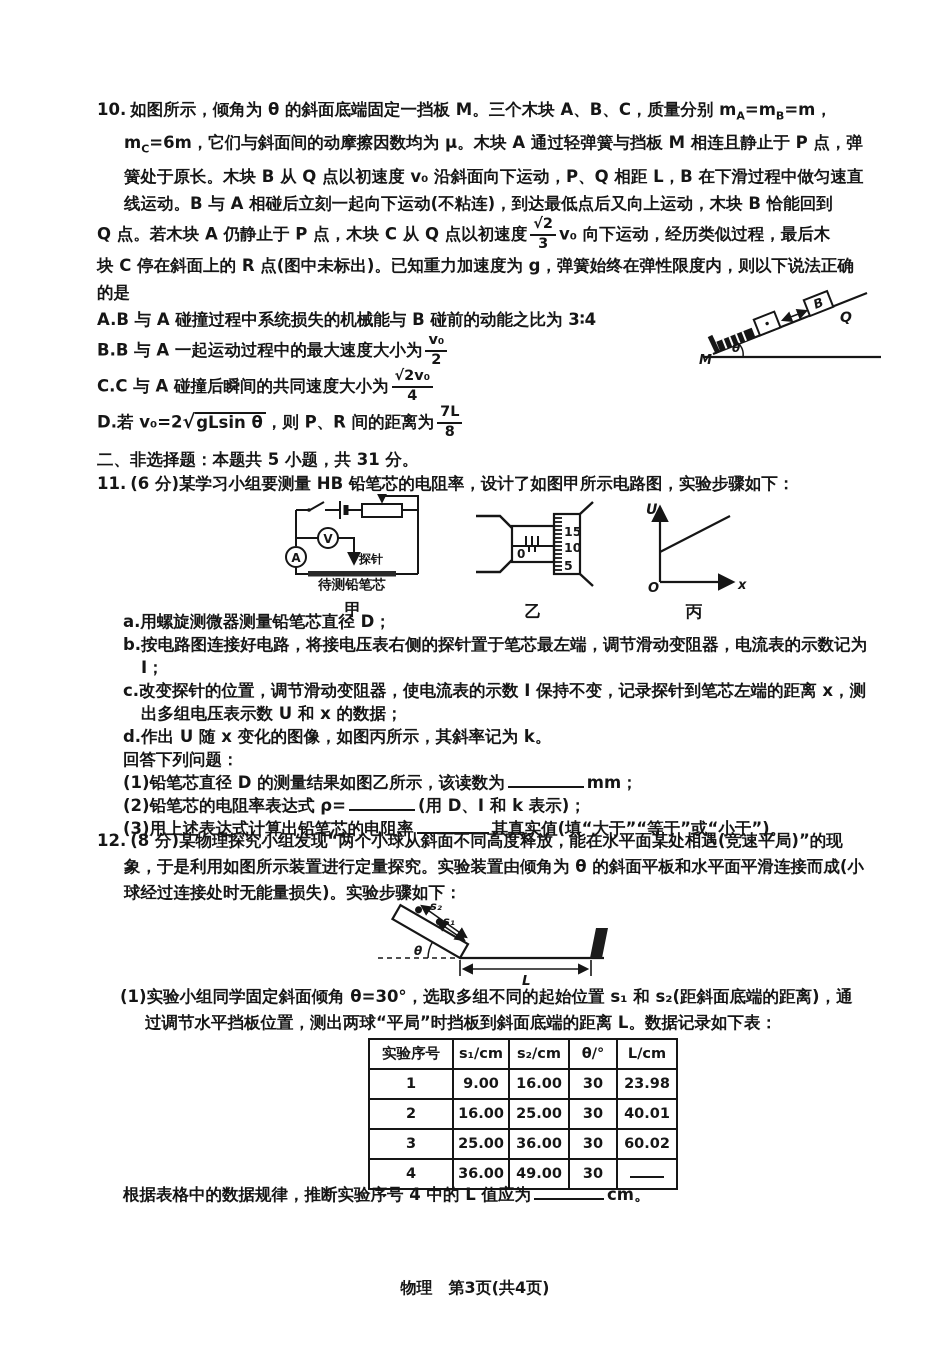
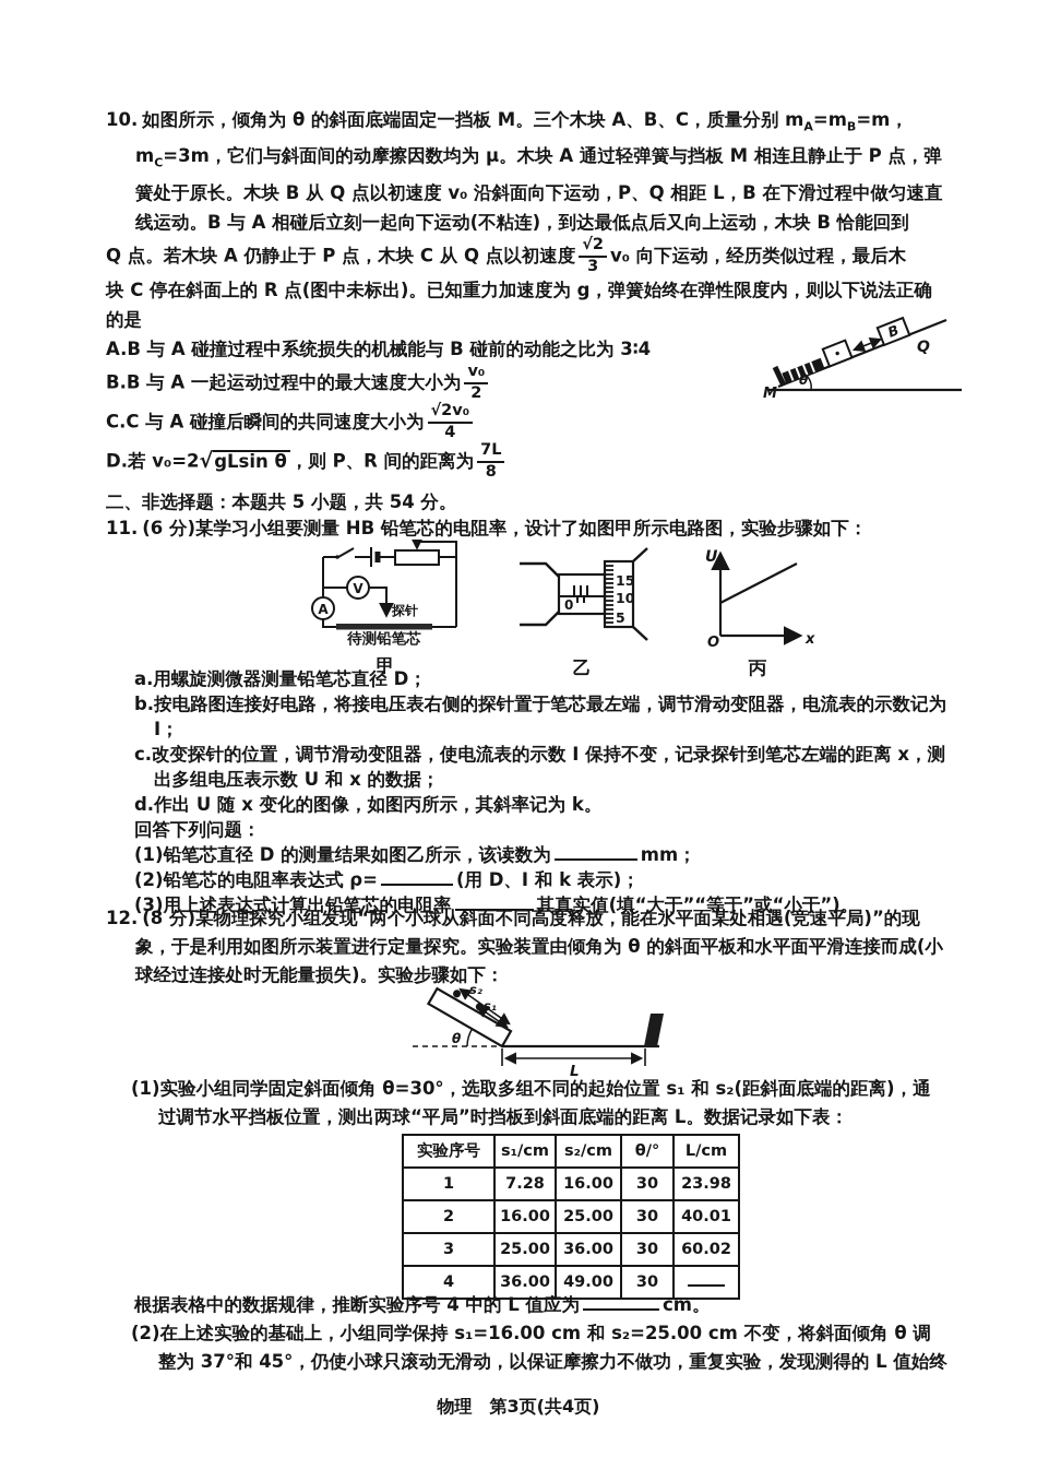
- 10. 如图所示，倾角为 θ 的斜面底端固定一挡板 M。三个木块 A、B、C，质量分别 mA=mB=m，mC=6m，它们与斜面间的动摩擦因数均为 μ。木块 A 通过轻弹簧与挡板 M 相连且静止于 P 点，弹簧处于原长。木块 B 从 Q 点以初速度 v₀ 沿斜面向下运动，P、Q 相距 L，B 在下滑过程中做匀速直线运动。B 与 A 相碰后立刻一起向下运动(不粘连)，到达最低点后又向上运动，木块 B 恰能回到
+ 10. 如图所示，倾角为 θ 的斜面底端固定一挡板 M。三个木块 A、B、C，质量分别 mA=mB=m，mC=3m，它们与斜面间的动摩擦因数均为 μ。木块 A 通过轻弹簧与挡板 M 相连且静止于 P 点，弹簧处于原长。木块 B 从 Q 点以初速度 v₀ 沿斜面向下运动，P、Q 相距 L，B 在下滑过程中做匀速直线运动。B 与 A 相碰后立刻一起向下运动(不粘连)，到达最低点后又向上运动，木块 B 恰能回到
  Q 点。若木块 A 仍静止于 P 点，木块 C 从 Q 点以初速度
  √2
  3
  v₀ 向下运动，经历类似过程，最后木
  块 C 停在斜面上的 R 点(图中未标出)。已知重力加速度为 g，弹簧始终在弹性限度内，则以下说法正确的是
  A.B 与 A 碰撞过程中系统损失的机械能与 B 碰前的动能之比为 3∶4
  B.B 与 A 一起运动过程中的最大速度大小为
  v₀
  2
  C.C 与 A 碰撞后瞬间的共同速度大小为
  √2v₀
  4
  D.若 v₀=2√gLsin θ ，则 P、R 间的距离为
  7L
  8
  M
  Q
  θ
- 二、非选择题：本题共 5 小题，共 31 分。
+ 二、非选择题：本题共 5 小题，共 54 分。
  11. (6 分)某学习小组要测量 HB 铅笔芯的电阻率，设计了如图甲所示电路图，实验步骤如下：
  A
  V
  探针
  待测铅笔芯
  甲
  0
  15
  10
  5
  乙
  U
  x
  O
  丙
  a.用螺旋测微器测量铅笔芯直径 D；
  b.按电路图连接好电路，将接电压表右侧的探针置于笔芯最左端，调节滑动变阻器，电流表的示数记为 I；
  c.改变探针的位置，调节滑动变阻器，使电流表的示数 I 保持不变，记录探针到笔芯左端的距离 x，测出多组电压表示数 U 和 x 的数据；
  d.作出 U 随 x 变化的图像，如图丙所示，其斜率记为 k。
  回答下列问题：
  (1)铅笔芯直径 D 的测量结果如图乙所示，该读数为 mm；
  (2)铅笔芯的电阻率表达式 ρ= (用 D、I 和 k 表示)；
  (3)用上述表达式计算出铅笔芯的电阻率 其真实值(填“大于”“等于”或“小于”)。
  12. (8 分)某物理探究小组发现“两个小球从斜面不同高度释放，能在水平面某处相遇(竞速平局)”的现象，于是利用如图所示装置进行定量探究。实验装置由倾角为 θ 的斜面平板和水平面平滑连接而成(小球经过连接处时无能量损失)。实验步骤如下：
  θ
  s₂
  s₁
  L
  (1)实验小组同学固定斜面倾角 θ=30°，选取多组不同的起始位置 s₁ 和 s₂(距斜面底端的距离)，通过调节水平挡板位置，测出两球“平局”时挡板到斜面底端的距离 L。数据记录如下表：
  实验序号	s₁/cm	s₂/cm	θ/°	L/cm
- 1	9.00	16.00	30	23.98
+ 1	7.28	16.00	30	23.98
  2	16.00	25.00	30	40.01
  3	25.00	36.00	30	60.02
  4	36.00	49.00	30
  根据表格中的数据规律，推断实验序号 4 中的 L 值应为 cm。
+ (2)在上述实验的基础上，小组同学保持 s₁=16.00 cm 和 s₂=25.00 cm 不变，将斜面倾角 θ 调整为 37°和 45°，仍使小球只滚动无滑动，以保证摩擦力不做功，重复实验，发现测得的 L 值始终
  物理 第3页(共4页)
